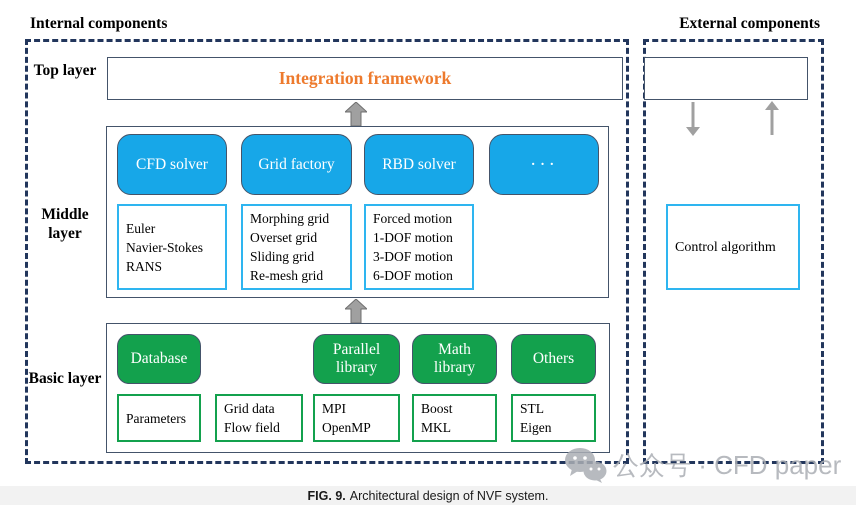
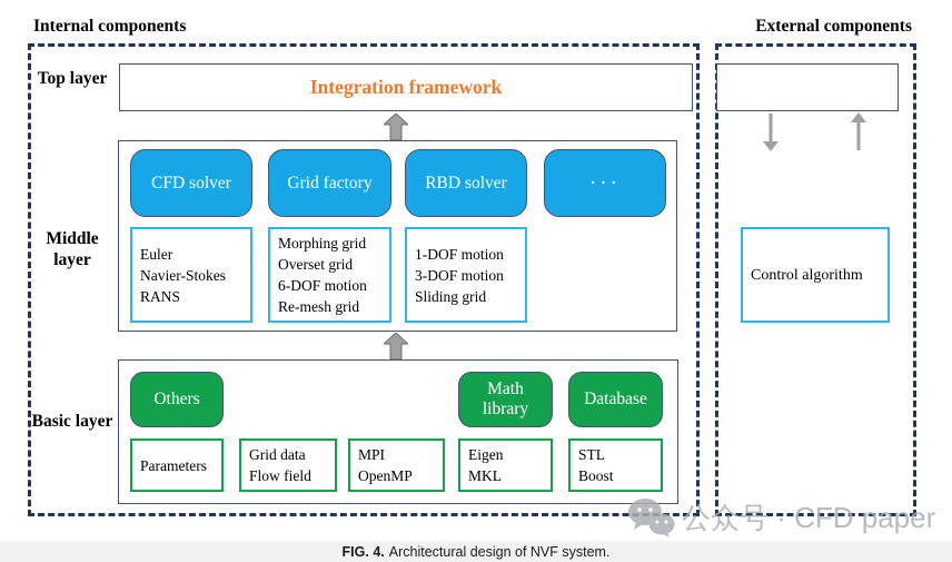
  Internal components
  External components
  Top layer
  Middle layer
  Basic layer
  Integration framework
  CFD solver
  Grid factory
  RBD solver
  ···
  Euler
  Navier-Stokes
  RANS
  Morphing grid
  Overset grid
- Sliding grid
+ 6-DOF motion
  Re-mesh grid
- Forced motion
  1-DOF motion
  3-DOF motion
- 6-DOF motion
+ Sliding grid
- Database
+ Others
- Parallel library
  Math library
- Others
+ Database
  Parameters
  Grid data
  Flow field
  MPI
  OpenMP
- Boost
+ Eigen
  MKL
  STL
- Eigen
+ Boost
  Control algorithm
  公众号 · CFD paper
- FIG. 9.
+ FIG. 4.
  Architectural design of NVF system.
